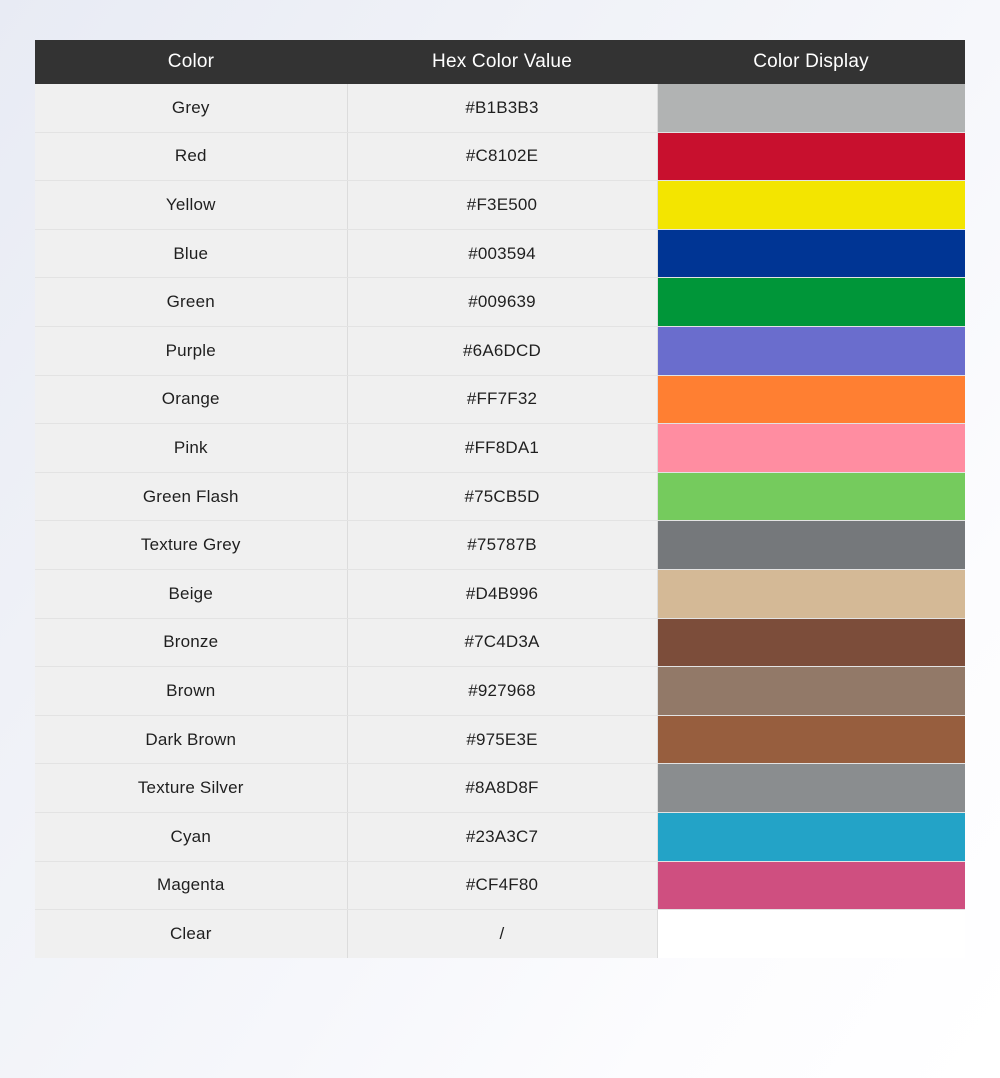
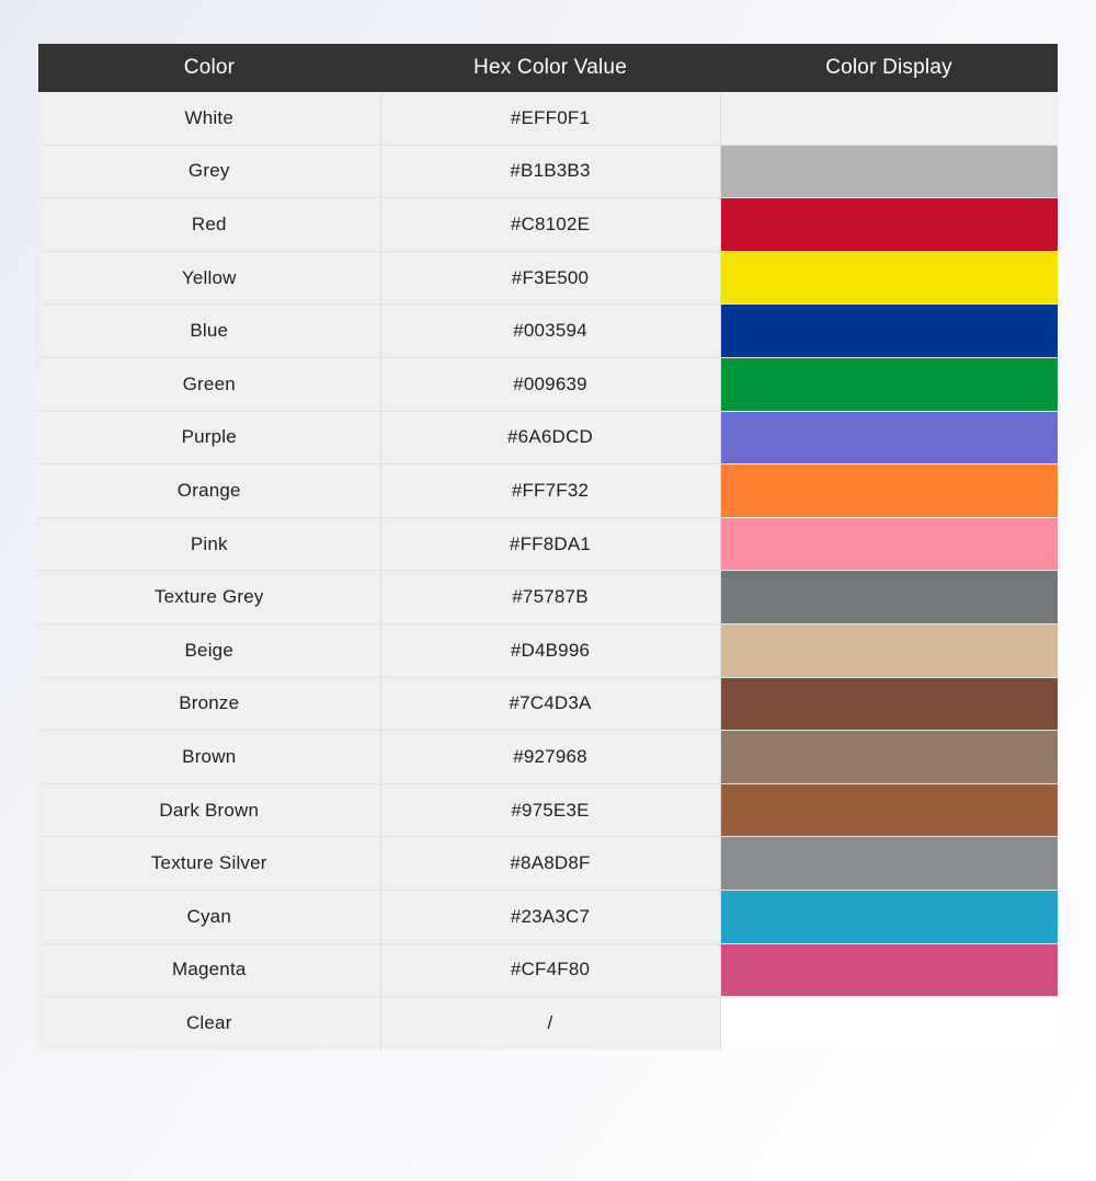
  Color	Hex Color Value	Color Display
+ White	#EFF0F1
  Grey	#B1B3B3
  Red	#C8102E
  Yellow	#F3E500
  Blue	#003594
  Green	#009639
  Purple	#6A6DCD
  Orange	#FF7F32
  Pink	#FF8DA1
- Green Flash	#75CB5D
  Texture Grey	#75787B
  Beige	#D4B996
  Bronze	#7C4D3A
  Brown	#927968
  Dark Brown	#975E3E
  Texture Silver	#8A8D8F
  Cyan	#23A3C7
  Magenta	#CF4F80
  Clear	/
